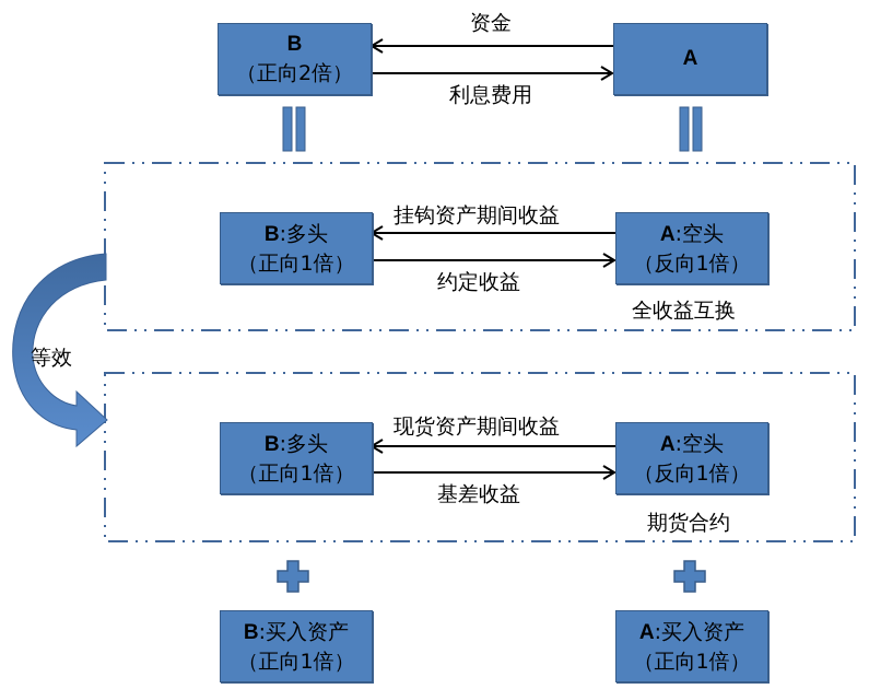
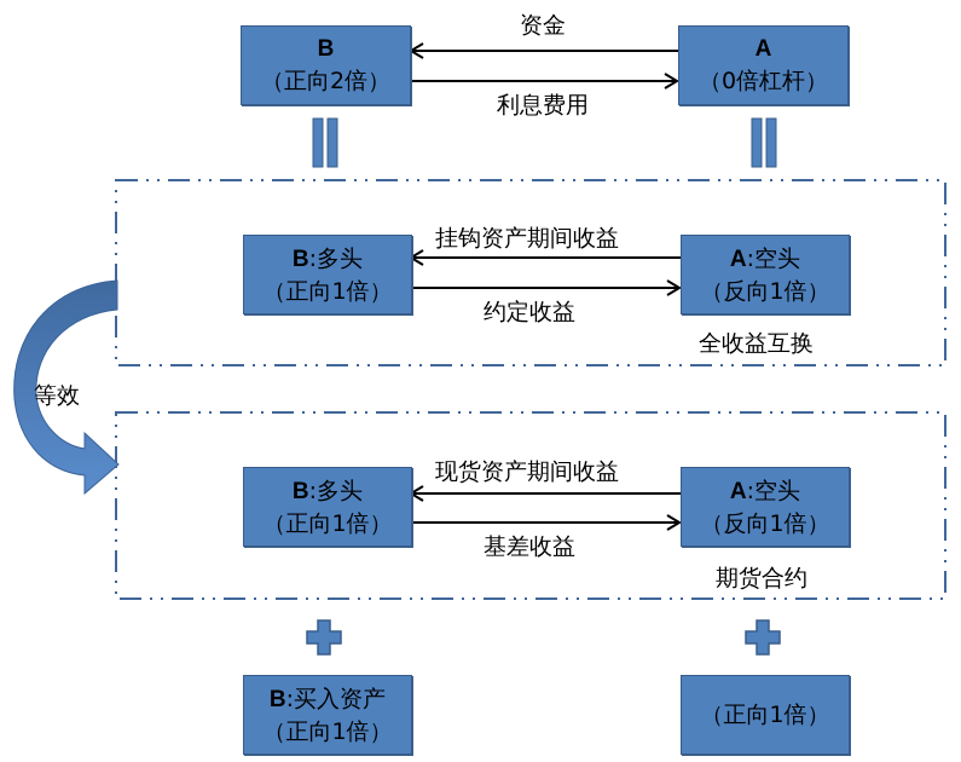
  B
  （正向2倍）
  A
+ （0倍杠杆）
  资金
  利息费用
  B:多头
  （正向1倍）
  A:空头
  （反向1倍）
  挂钩资产期间收益
  约定收益
  全收益互换
  等效
  B:多头
  （正向1倍）
  A:空头
  （反向1倍）
  现货资产期间收益
  基差收益
  期货合约
  B:买入资产
  （正向1倍）
- A:买入资产
  （正向1倍）
